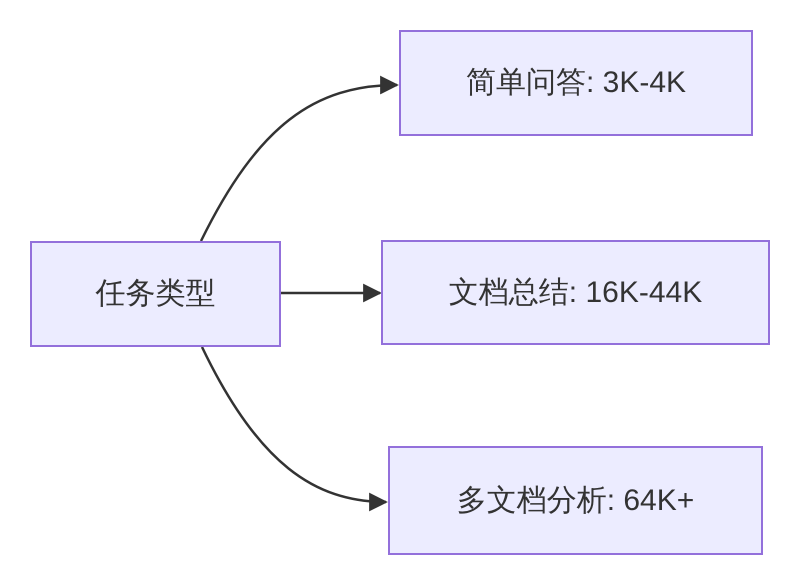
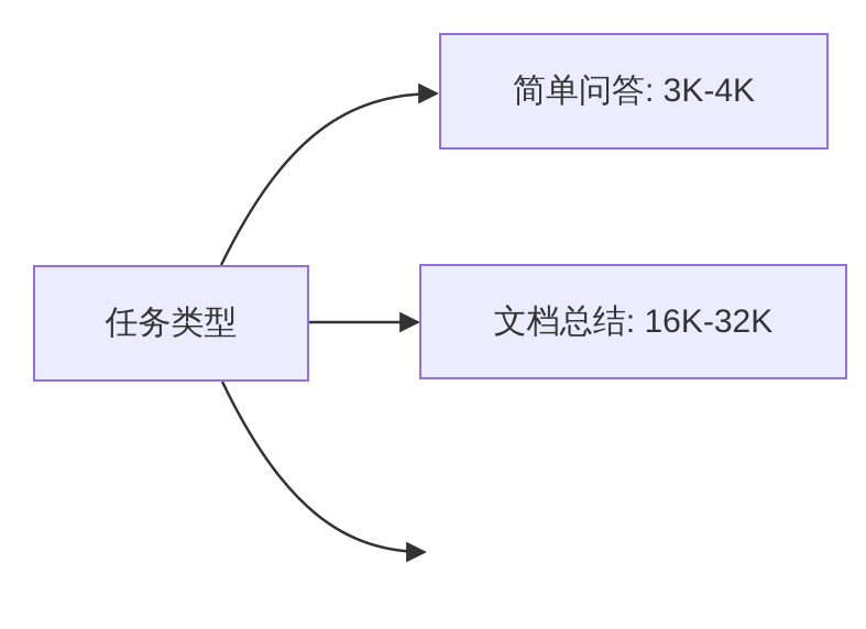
  任务类型
  简单问答: 3K-4K
- 文档总结: 16K-44K
+ 文档总结: 16K-32K
- 多文档分析: 64K+
